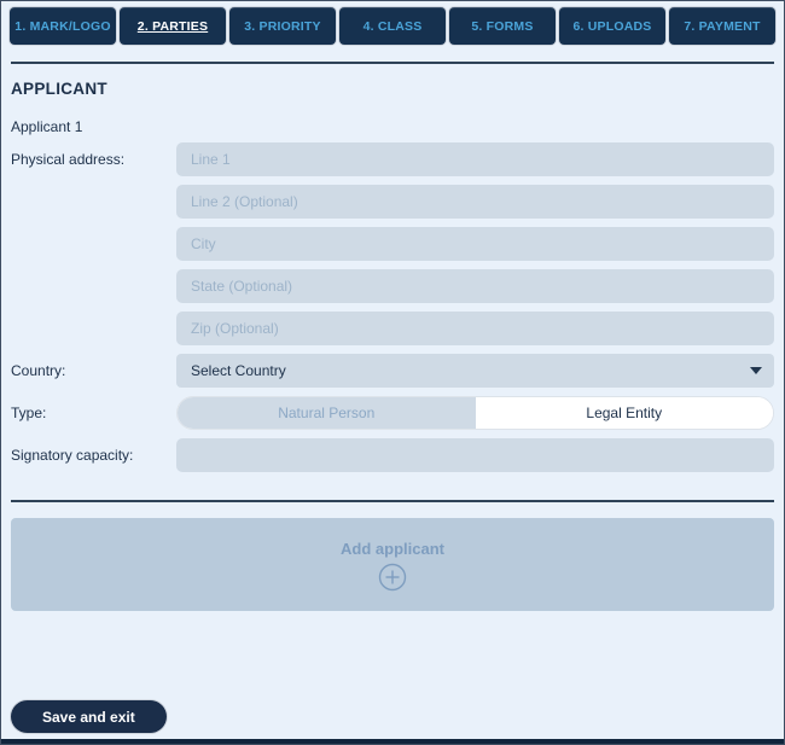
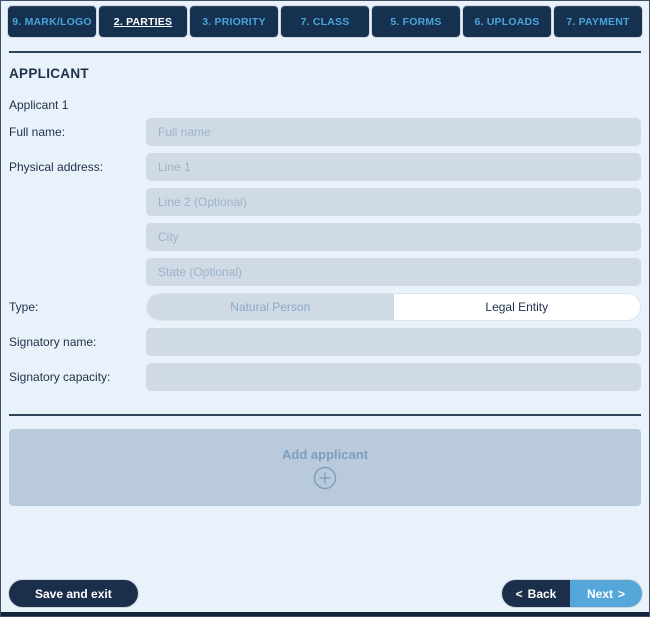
- 1. MARK/LOGO
+ 9. MARK/LOGO
  2. PARTIES
  3. PRIORITY
- 4. CLASS
+ 7. CLASS
  5. FORMS
  6. UPLOADS
  7. PAYMENT
  APPLICANT
  Applicant 1
+ Full name:
+ Full name
  Physical address:
  Line 1
  Line 2 (Optional)
  City
  State (Optional)
- Zip (Optional)
- Country:
- Select Country
  Type:
  Natural Person
  Legal Entity
+ Signatory name:
  Signatory capacity:
  Add applicant
  Save and exit
+ <
+ Back
+ Next
+ >
